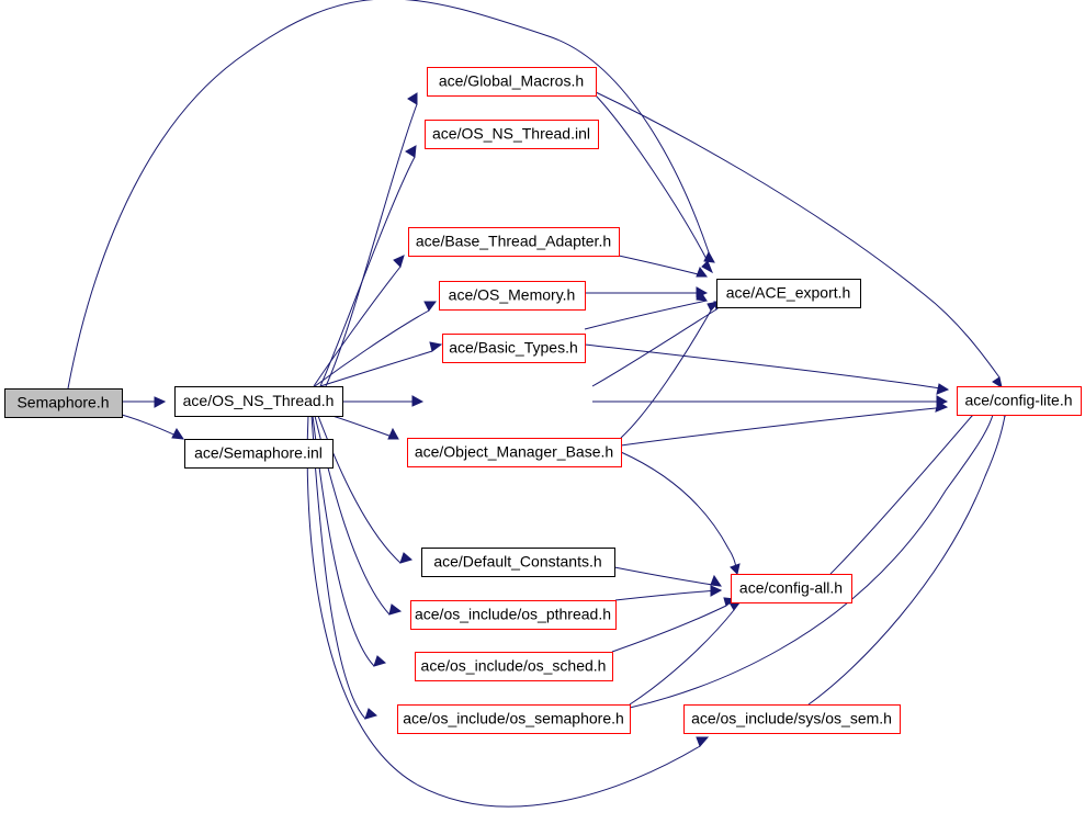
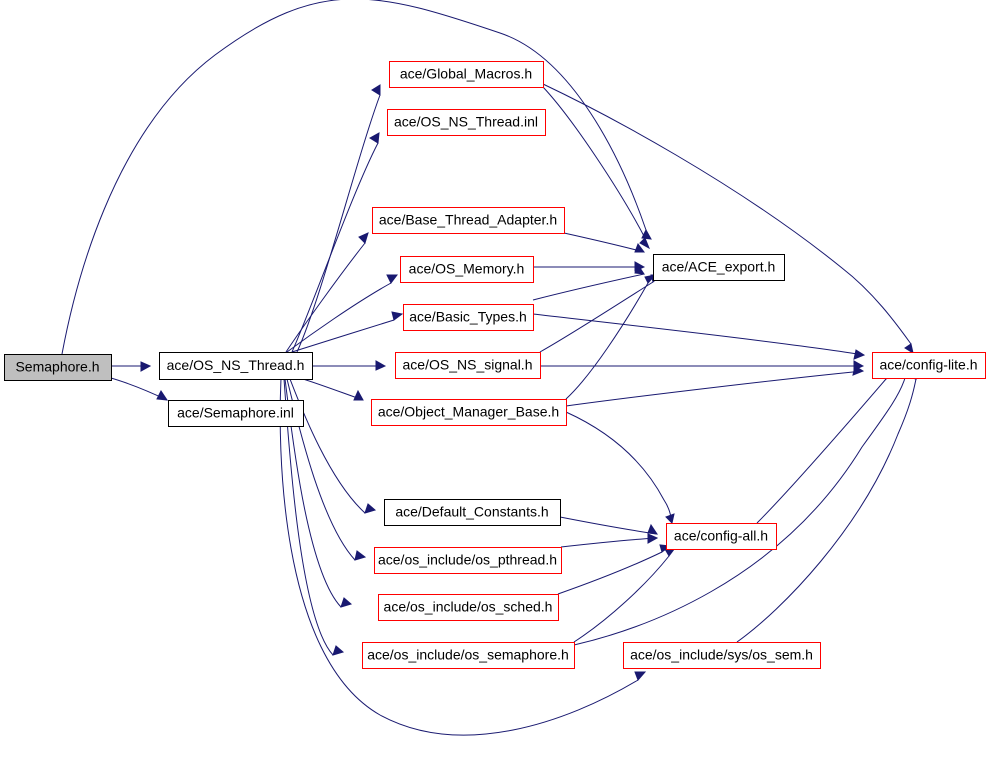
  Semaphore.h
  ace/OS_NS_Thread.h
  ace/Semaphore.inl
  ace/Global_Macros.h
  ace/OS_NS_Thread.inl
  ace/Base_Thread_Adapter.h
  ace/OS_Memory.h
  ace/Basic_Types.h
+ ace/OS_NS_signal.h
  ace/Object_Manager_Base.h
  ace/Default_Constants.h
  ace/os_include/os_pthread.h
  ace/os_include/os_sched.h
  ace/os_include/os_semaphore.h
  ace/ACE_export.h
  ace/config-all.h
  ace/os_include/sys/os_sem.h
  ace/config-lite.h
